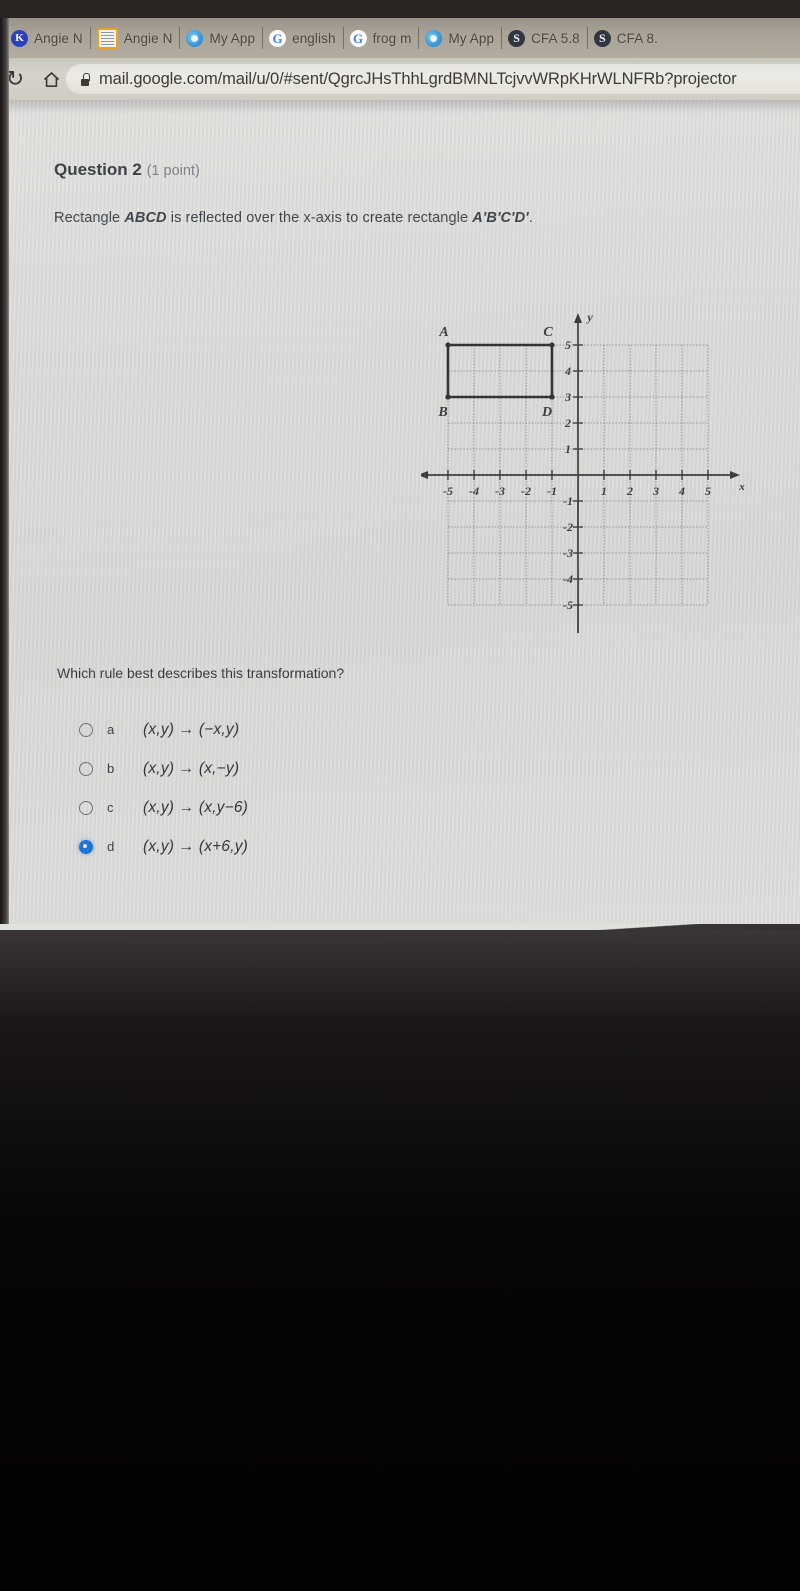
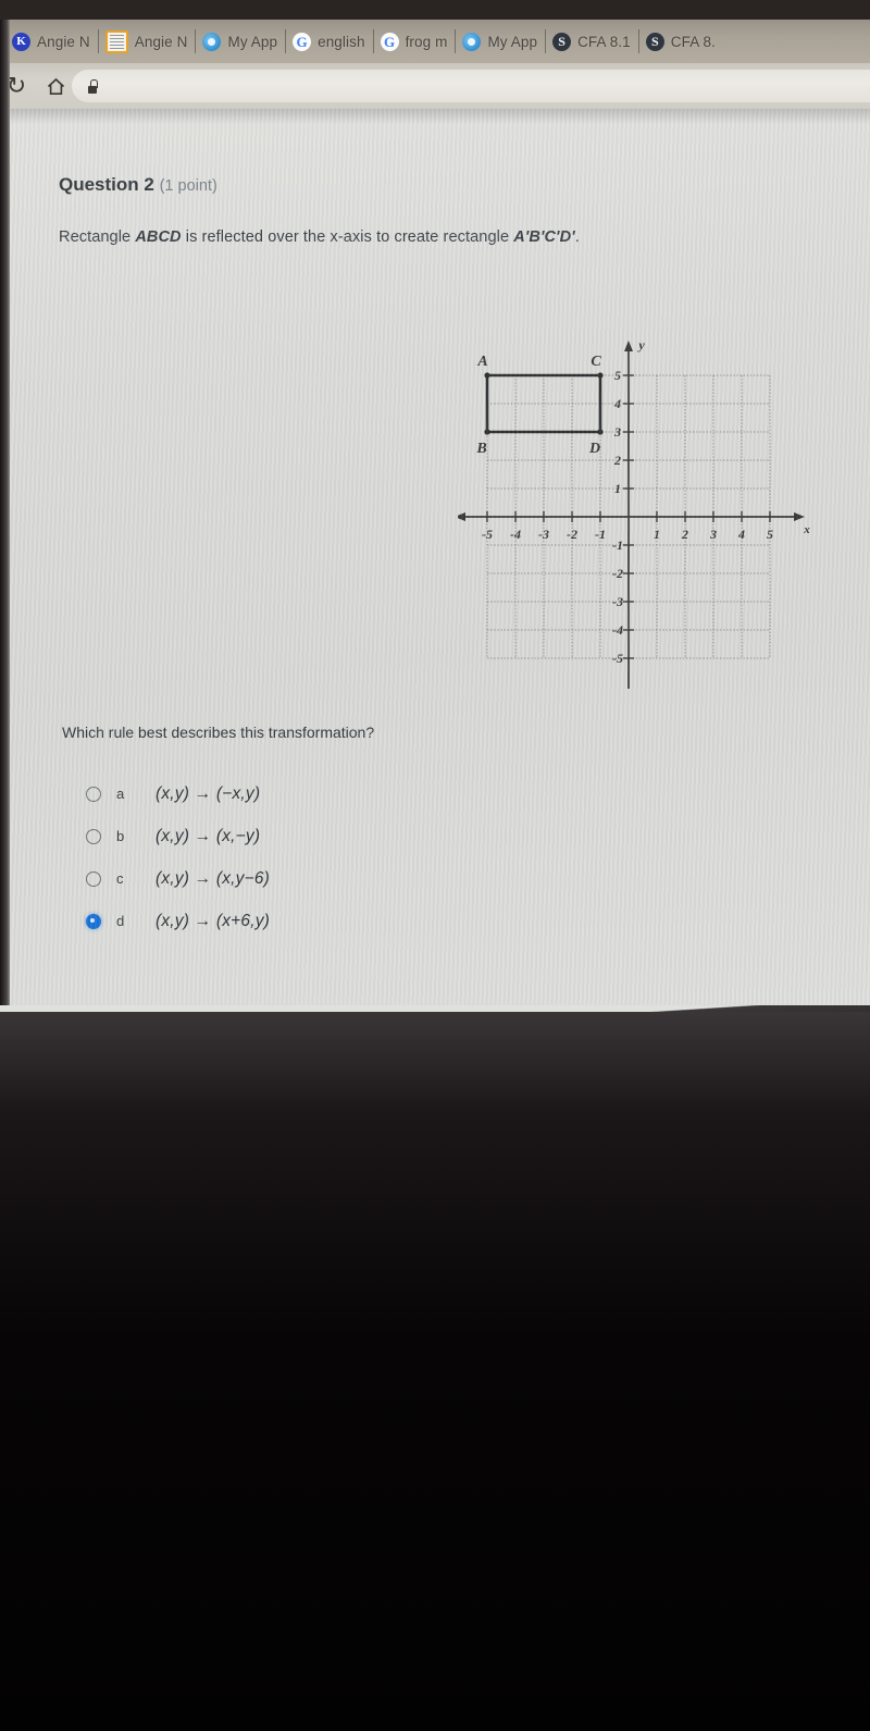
  K
  Angie N
  Angie N
  My App
  G
  english
  G
  frog m
  My App
  S
- CFA 5.8
+ CFA 8.1
  S
  CFA 8.
  ↻
- mail.google.com/mail/u/0/#sent/QgrcJHsThhLgrdBMNLTcjvvWRpKHrWLNFRb?projector
